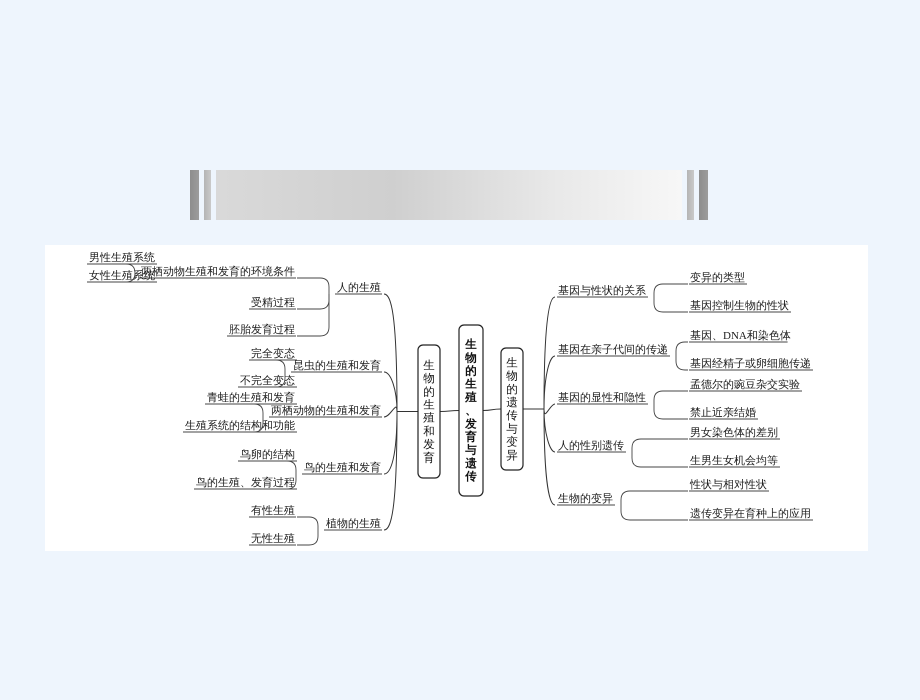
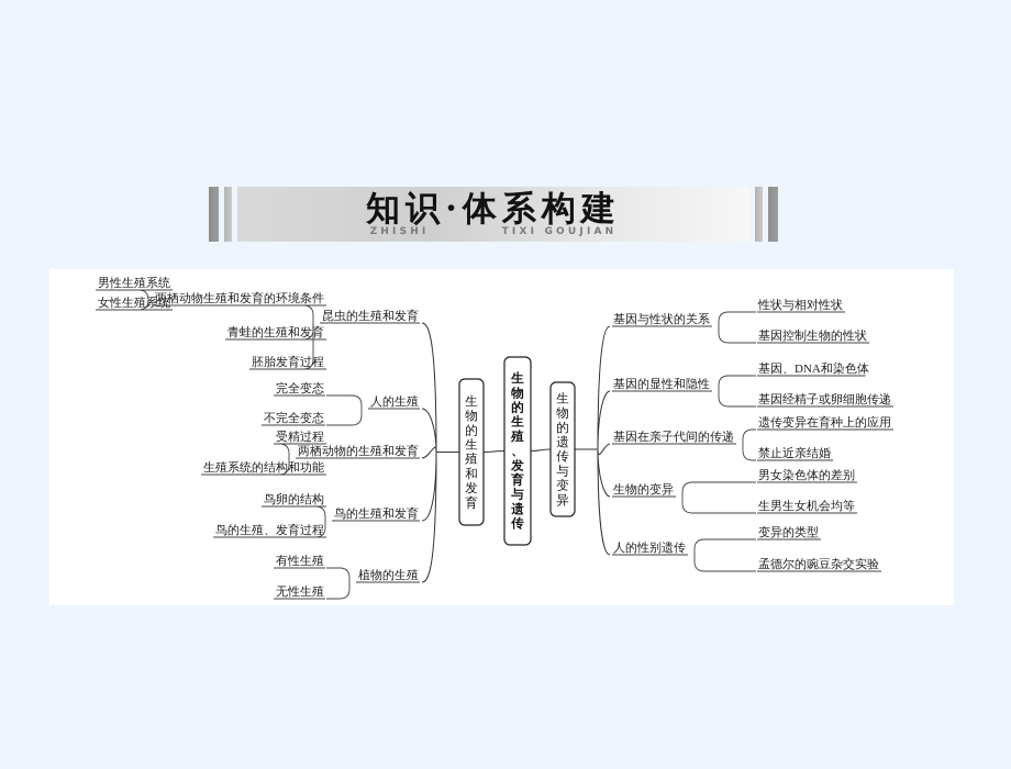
+ 知识·体系构建
+ ZHISHI
+ TIXI GOUJIAN
  两栖动物生殖和发育的环境条件
  男性生殖系统
  女性生殖系统
- 受精过程
+ 青蛙的生殖和发育
  胚胎发育过程
- 人的生殖
+ 昆虫的生殖和发育
  完全变态
  不完全变态
- 昆虫的生殖和发育
+ 人的生殖
- 青蛙的生殖和发育
+ 受精过程
  生殖系统的结构和功能
  两栖动物的生殖和发育
  鸟卵的结构
  鸟的生殖、发育过程
  鸟的生殖和发育
  有性生殖
  无性生殖
  植物的生殖
- 变异的类型
+ 性状与相对性状
  基因控制生物的性状
  基因与性状的关系
  基因、DNA和染色体
  基因经精子或卵细胞传递
- 基因在亲子代间的传递
+ 基因的显性和隐性
- 孟德尔的豌豆杂交实验
+ 遗传变异在育种上的应用
  禁止近亲结婚
- 基因的显性和隐性
+ 基因在亲子代间的传递
  男女染色体的差别
  生男生女机会均等
- 人的性别遗传
+ 生物的变异
- 性状与相对性状
+ 变异的类型
- 遗传变异在育种上的应用
+ 孟德尔的豌豆杂交实验
- 生物的变异
+ 人的性别遗传
  生
  物
  的
  生
  殖
  和
  发
  育
  生
  物
  的
  生
  殖
  、
  发
  育
  与
  遗
  传
  生
  物
  的
  遗
  传
  与
  变
  异
